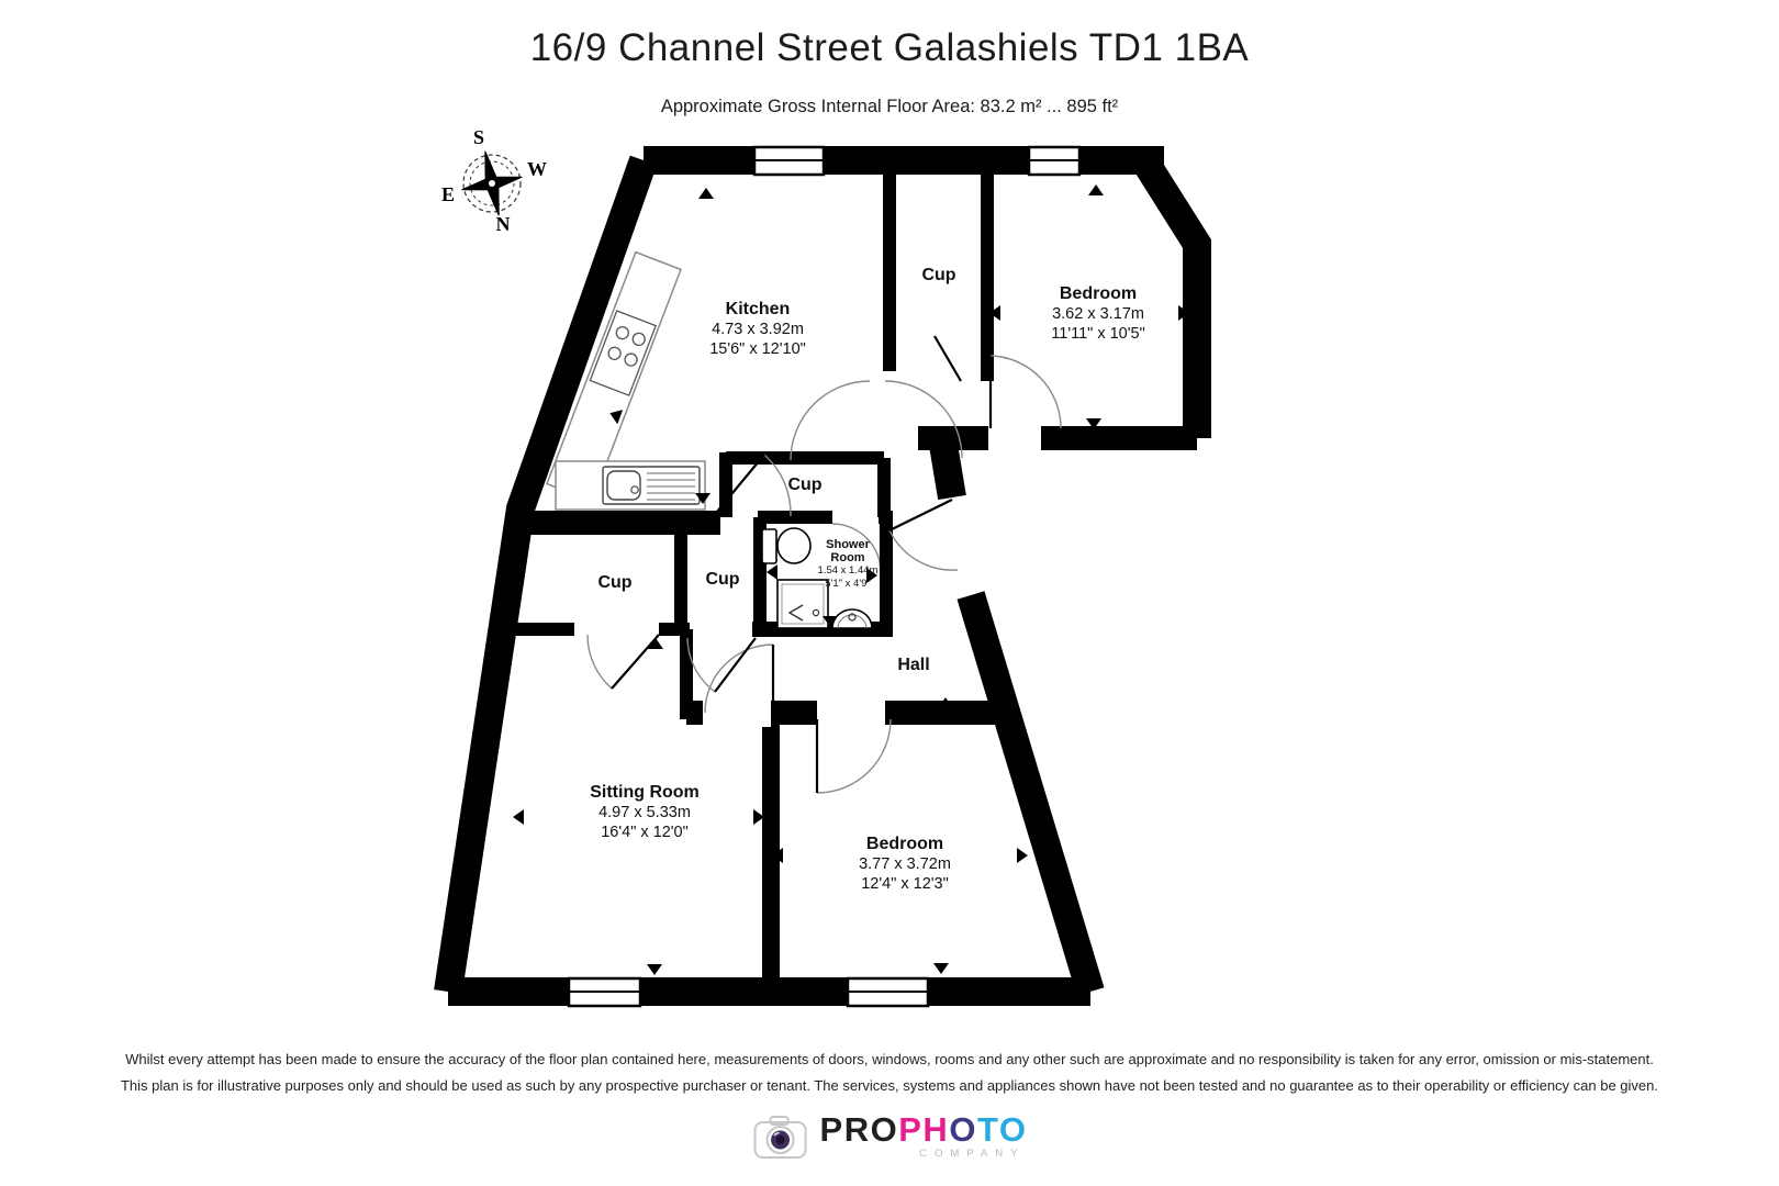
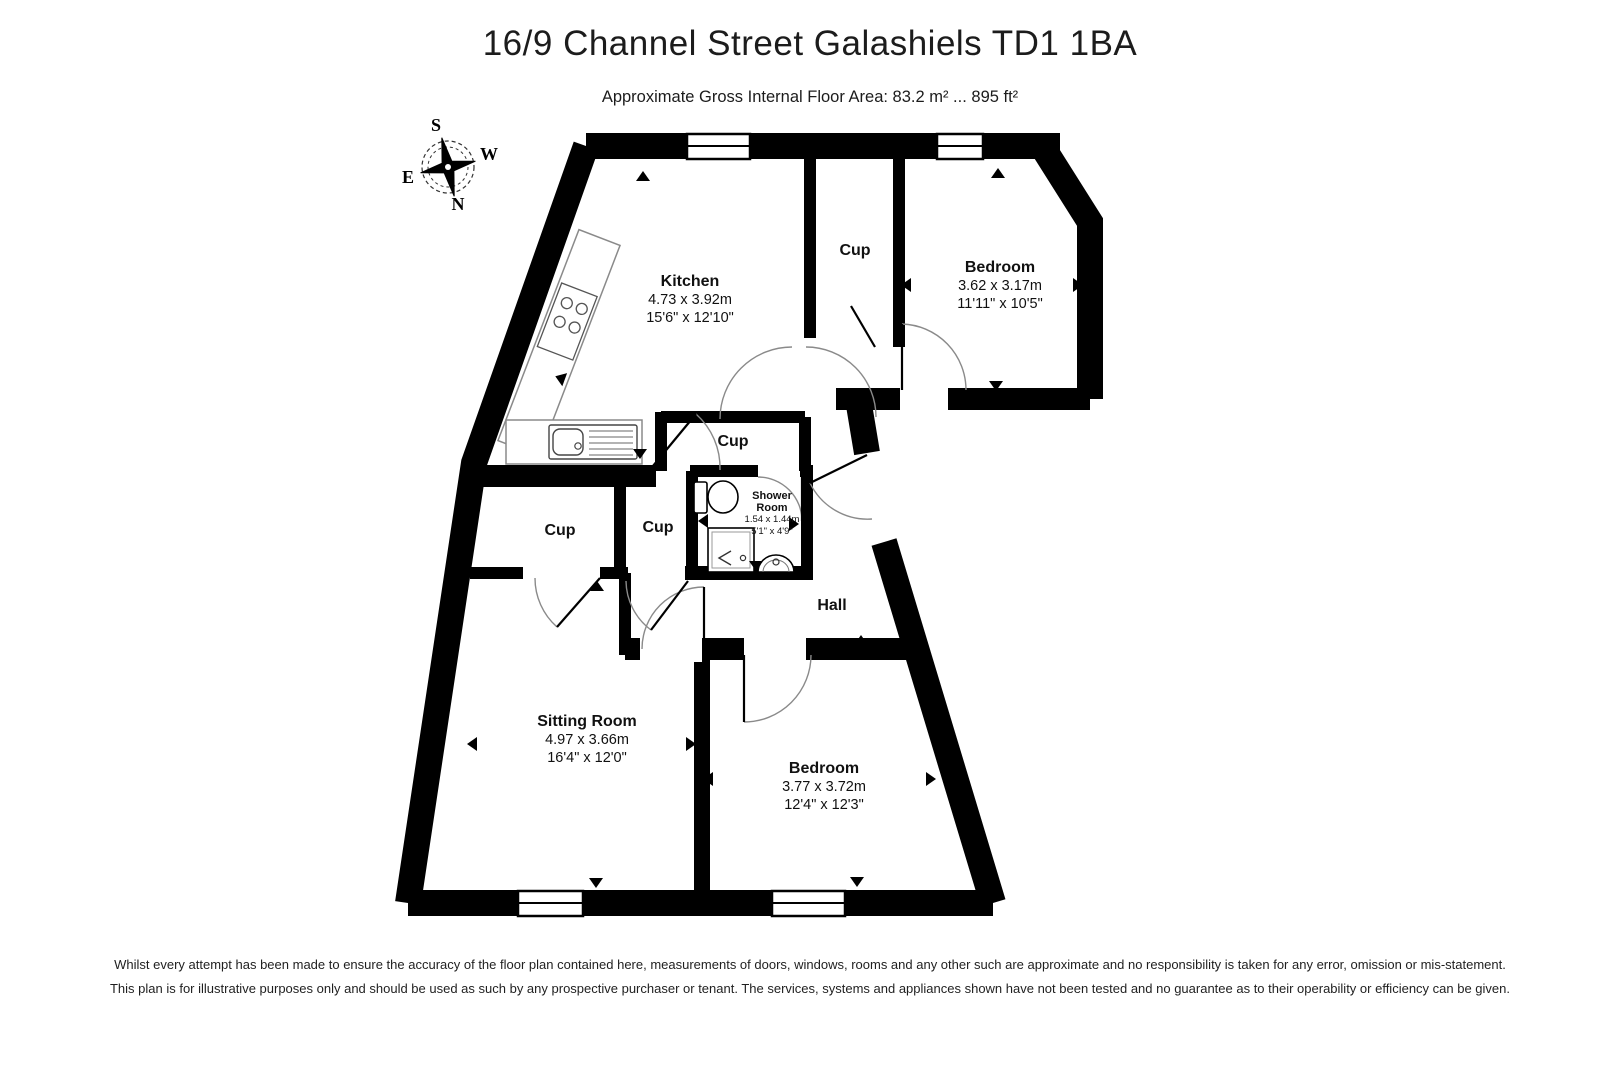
  16/9 Channel Street Galashiels TD1 1BA
  Approximate Gross Internal Floor Area: 83.2 m² ... 895 ft²
  S
  W
  E
  N
  Kitchen
  4.73 x 3.92m
  15'6" x 12'10"
  Bedroom
  3.62 x 3.17m
  11'11" x 10'5"
  Sitting Room
- 4.97 x 5.33m
+ 4.97 x 3.66m
  16'4" x 12'0"
  Bedroom
  3.77 x 3.72m
  12'4" x 12'3"
  Shower
  Room
  1.54 x 1.44m
  5'1" x 4'9"
  Hall
  Cup
  Cup
  Cup
  Cup
  Whilst every attempt has been made to ensure the accuracy of the floor plan contained here, measurements of doors, windows, rooms and any other such are approximate and no responsibility is taken for any error, omission or mis-statement.
  This plan is for illustrative purposes only and should be used as such by any prospective purchaser or tenant. The services, systems and appliances shown have not been tested and no guarantee as to their operability or efficiency can be given.
- PROPHOTO
- COMPANY
